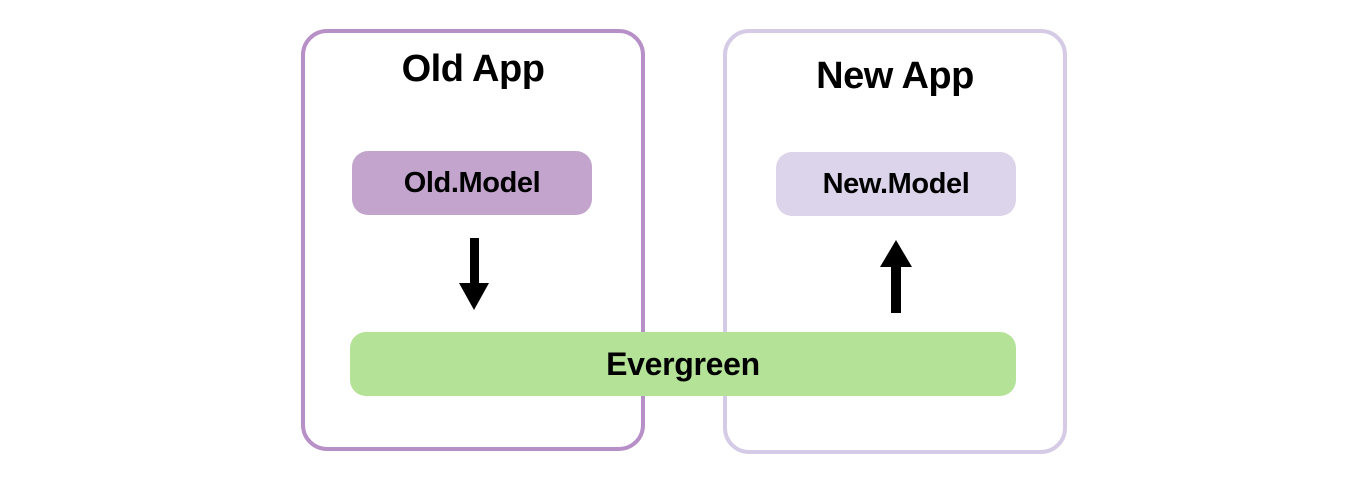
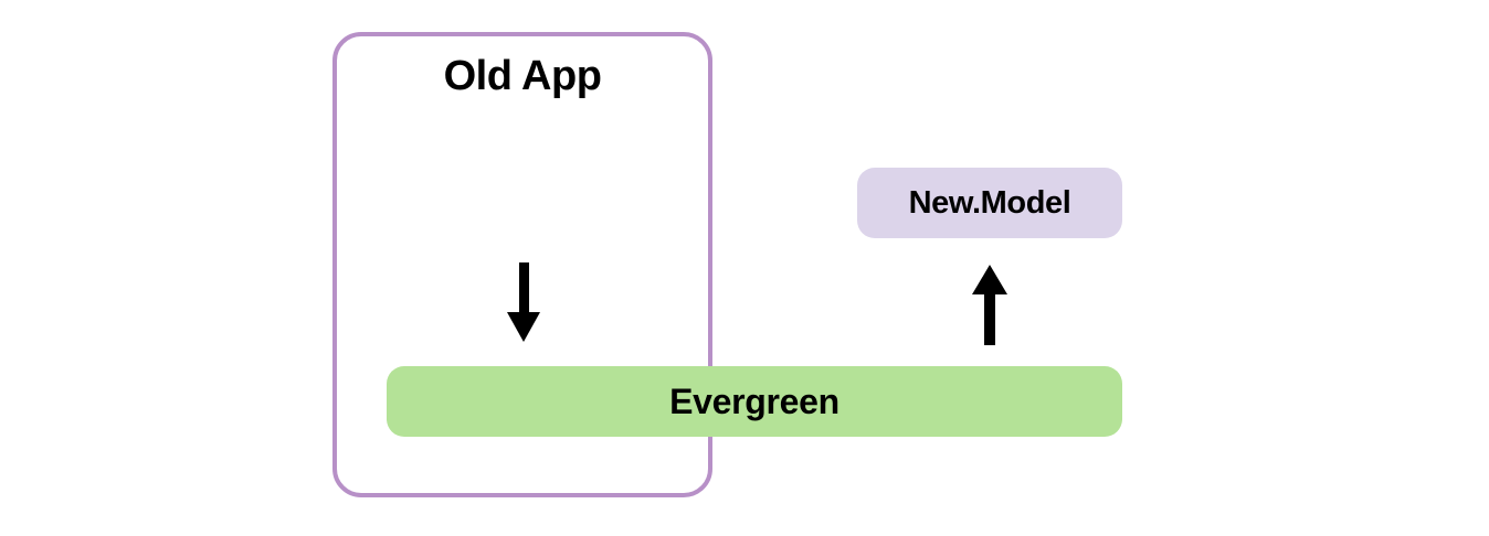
  Old App
- New App
- Old.Model
  New.Model
  Evergreen
